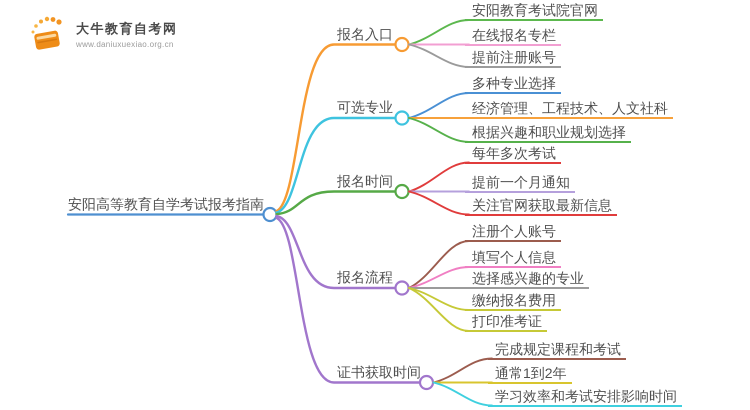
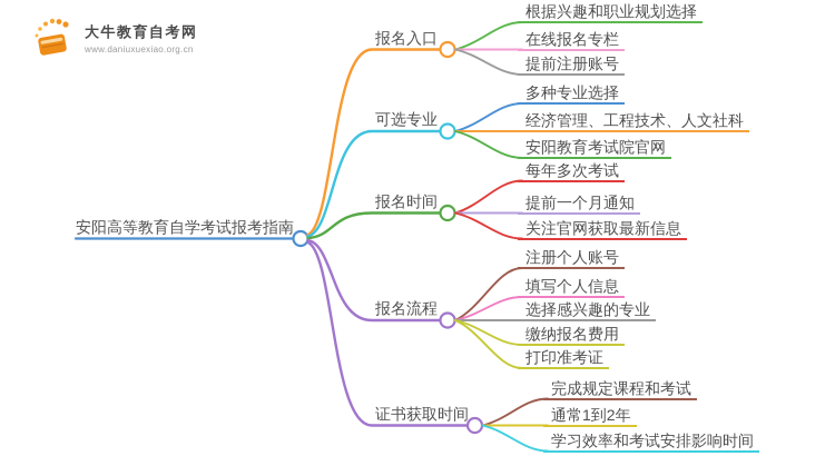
  大牛教育自考网
  www.daniuxuexiao.org.cn
  安阳高等教育自学考试报考指南
  报名入口
- 安阳教育考试院官网
+ 根据兴趣和职业规划选择
  在线报名专栏
  提前注册账号
  可选专业
  多种专业选择
  经济管理、工程技术、人文社科
- 根据兴趣和职业规划选择
+ 安阳教育考试院官网
  报名时间
  每年多次考试
  提前一个月通知
  关注官网获取最新信息
  报名流程
  注册个人账号
  填写个人信息
  选择感兴趣的专业
  缴纳报名费用
  打印准考证
  证书获取时间
  完成规定课程和考试
  通常1到2年
  学习效率和考试安排影响时间
